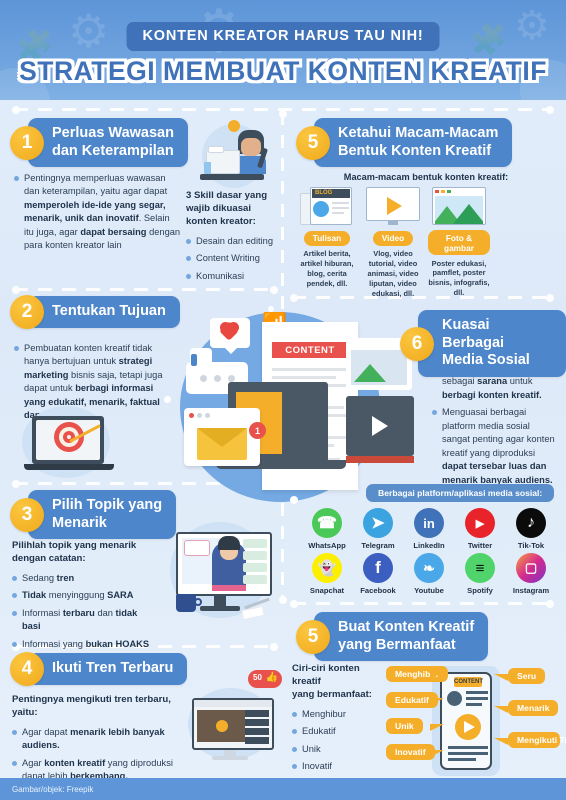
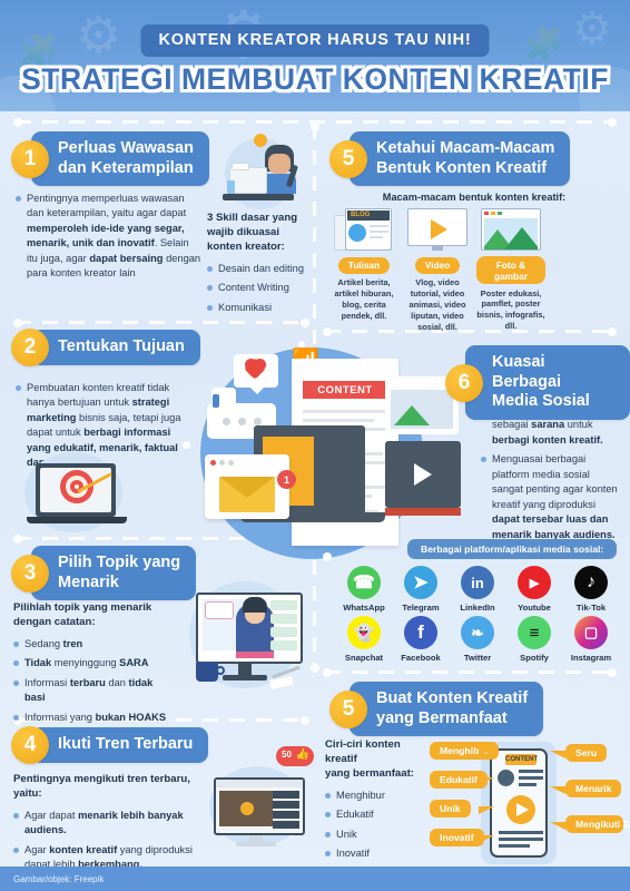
  ⚙
  ⚙
  🧩
  🧩
  KONTEN KREATOR HARUS TAU NIH!
  STRATEGI MEMBUAT KONTEN KREATIF
  CONTENT
  1
  1
  Perluas Wawasan
  dan Keterampilan
  Pentingnya memperluas wawasan dan keterampilan, yaitu agar dapat memperoleh ide-ide yang segar, menarik, unik dan inovatif. Selain itu juga, agar dapat bersaing dengan para konten kreator lain
  3 Skill dasar yang wajib dikuasai konten kreator:
  Desain dan editing
  Content Writing
  Komunikasi
  2
  Tentukan Tujuan
  Pembuatan konten kreatif tidak hanya bertujuan untuk strategi marketing bisnis saja, tetapi juga dapat untuk berbagi informasi yang edukatif, menarik, faktual da
  3
  Pilih Topik yang
  Menarik
  Pilihlah topik yang menarik dengan catatan:
  Sedang tren
  Tidak menyinggung SARA
  Informasi terbaru dan tidak basi
  Informasi yang bukan HOAKS
  4
  Ikuti Tren Terbaru
  Pentingnya mengikuti tren terbaru, yaitu:
  Agar dapat menarik lebih banyak audiens.
  Agar konten kreatif yang diproduksi dapat lebih berkembang.
  50
  👍
  5
  Ketahui Macam-Macam
  Bentuk Konten Kreatif
  Macam-macam bentuk konten kreatif:
  Tulisan
  Artikel berita, artikel hiburan, blog, cerita pendek, dll.
  Video
- Vlog, video tutorial, video animasi, video liputan, video edukasi, dll.
+ Vlog, video tutorial, video animasi, video liputan, video sosial, dll.
  Foto & gambar
  Poster edukasi, pamflet, poster bisnis, infografis, dll.
  6
  Kuasai Berbagai
  Media Sosial
  Menguasai berbagai platform media sosial sangat penting agar konten kreatif yang diproduksi dapat tersebar luas dan menarik banyak audiens.
  Berbagai platform/aplikasi media sosial:
  ☎
  WhatsApp
  ➤
  Telegram
  in
  LinkedIn
  ▶
- Twitter
+ Youtube
  ♪
  Tik-Tok
  👻
  Snapchat
  f
  Facebook
  ❧
- Youtube
+ Twitter
  ≡
  Spotify
  ▢
  Instagram
  5
  Buat Konten Kreatif
  yang Bermanfaat
  Ciri-ciri konten kreatif
  yang bermanfaat:
  Menghibur
  Edukatif
  Unik
  Inovatif
  Menghibur
  Edukatif
  Unik
  Inovatif
  Seru
  Menarik
  Mengikuti T
  Gambar/objek: Freepik
